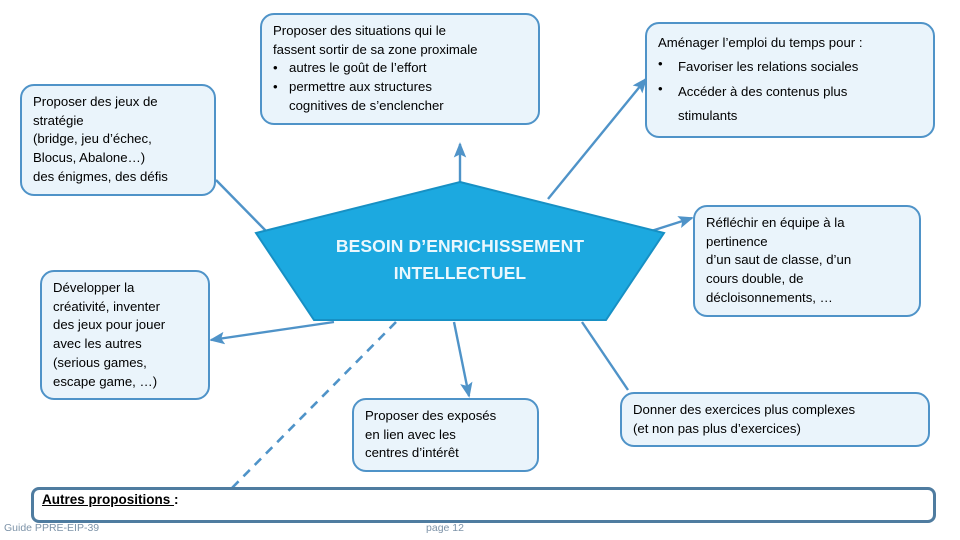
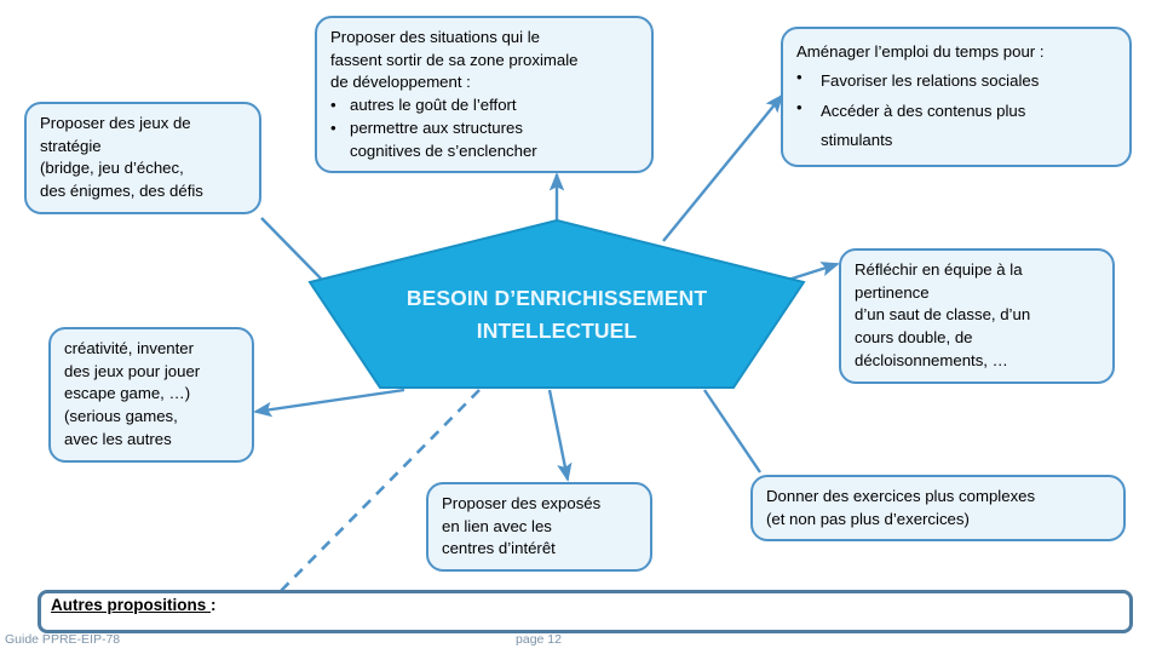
  BESOIN D’ENRICHISSEMENT
  INTELLECTUEL
  Proposer des jeux de
  stratégie
  (bridge, jeu d’échec,
- Blocus, Abalone…)
  des énigmes, des défis
  Proposer des situations qui le
  fassent sortir de sa zone proximale
+ de développement :
  •
  autres le goût de l’effort
  •
  permettre aux structures
  cognitives de s’enclencher
  Aménager l’emploi du temps pour :
  •
  Favoriser les relations sociales
  •
  Accéder à des contenus plus
  stimulants
- Développer la
  créativité, inventer
  des jeux pour jouer
- avec les autres
+ escape game, …)
  (serious games,
- escape game, …)
+ avec les autres
  Réfléchir en équipe à la
  pertinence
  d’un saut de classe, d’un
  cours double, de
  décloisonnements, …
  Proposer des exposés
  en lien avec les
  centres d’intérêt
  Donner des exercices plus complexes
  (et non pas plus d’exercices)
  Autres propositions :
- Guide PPRE-EIP-39
+ Guide PPRE-EIP-78
  page 12
